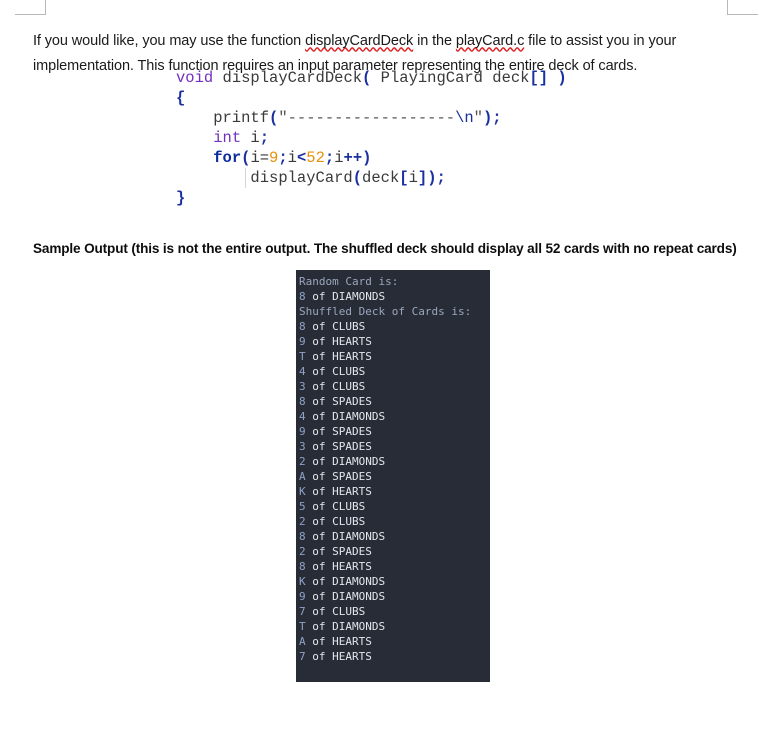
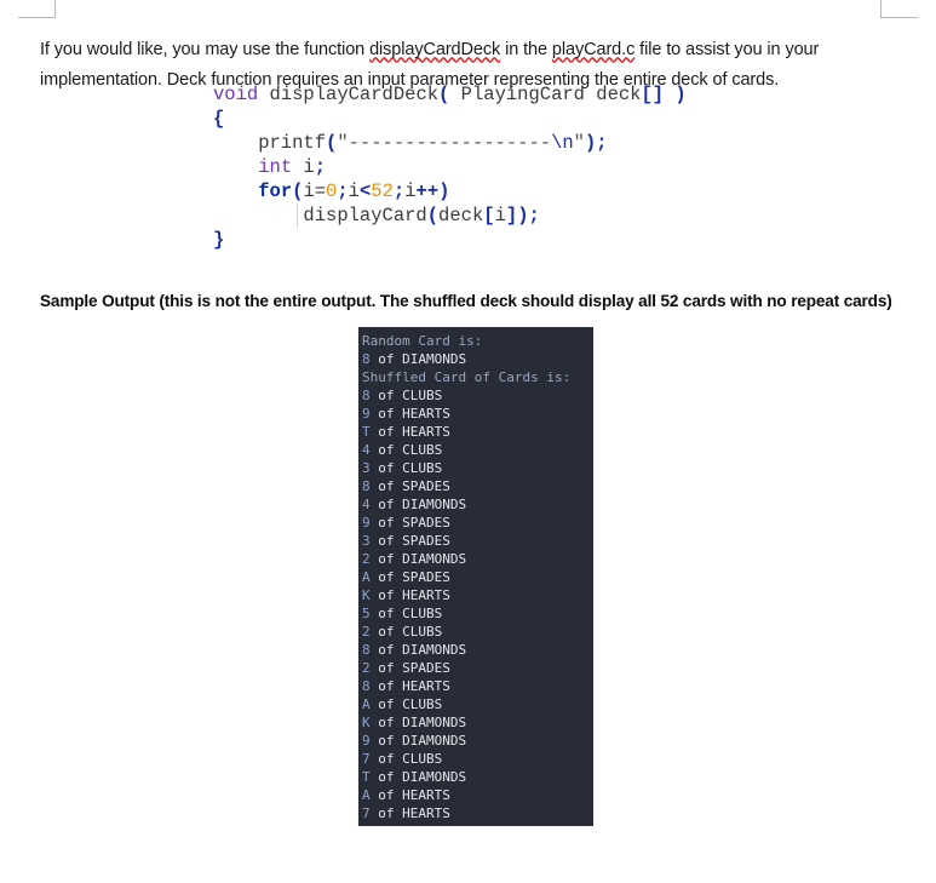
- If you would like, you may use the function displayCardDeck in the playCard.c file to assist you in your implementation. This function requires an input parameter representing the entire deck of cards.
+ If you would like, you may use the function displayCardDeck in the playCard.c file to assist you in your implementation. Deck function requires an input parameter representing the entire deck of cards.
  void displayCardDeck( PlayingCard deck[] )
  {
  printf("------------------\n");
  int i;
- for(i=9;i<52;i++)
+ for(i=0;i<52;i++)
  displayCard(deck[i]);
  }
  Sample Output (this is not the entire output. The shuffled deck should display all 52 cards with no repeat cards)
  Random Card is:
  8 of DIAMONDS
- Shuffled Deck of Cards is:
+ Shuffled Card of Cards is:
  8 of CLUBS
  9 of HEARTS
  T of HEARTS
  4 of CLUBS
  3 of CLUBS
  8 of SPADES
  4 of DIAMONDS
  9 of SPADES
  3 of SPADES
  2 of DIAMONDS
  A of SPADES
  K of HEARTS
  5 of CLUBS
  2 of CLUBS
  8 of DIAMONDS
  2 of SPADES
  8 of HEARTS
+ A of CLUBS
  K of DIAMONDS
  9 of DIAMONDS
  7 of CLUBS
  T of DIAMONDS
  A of HEARTS
  7 of HEARTS
